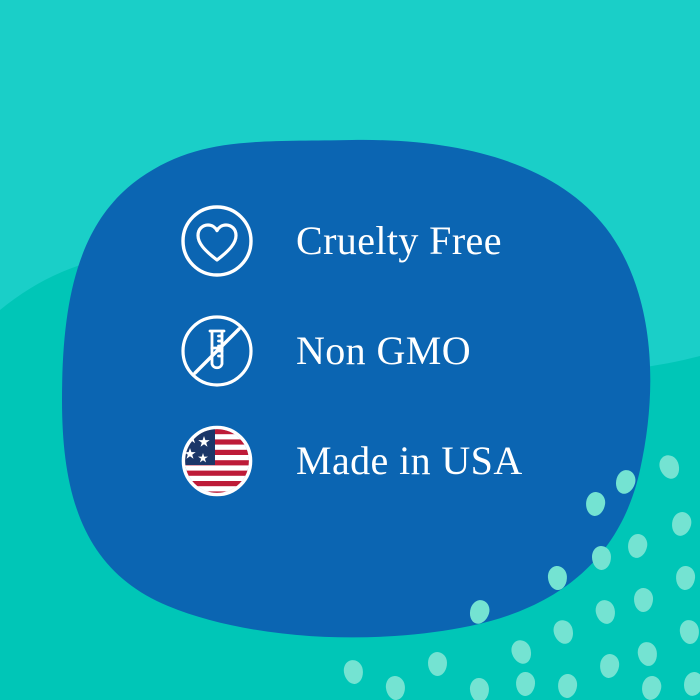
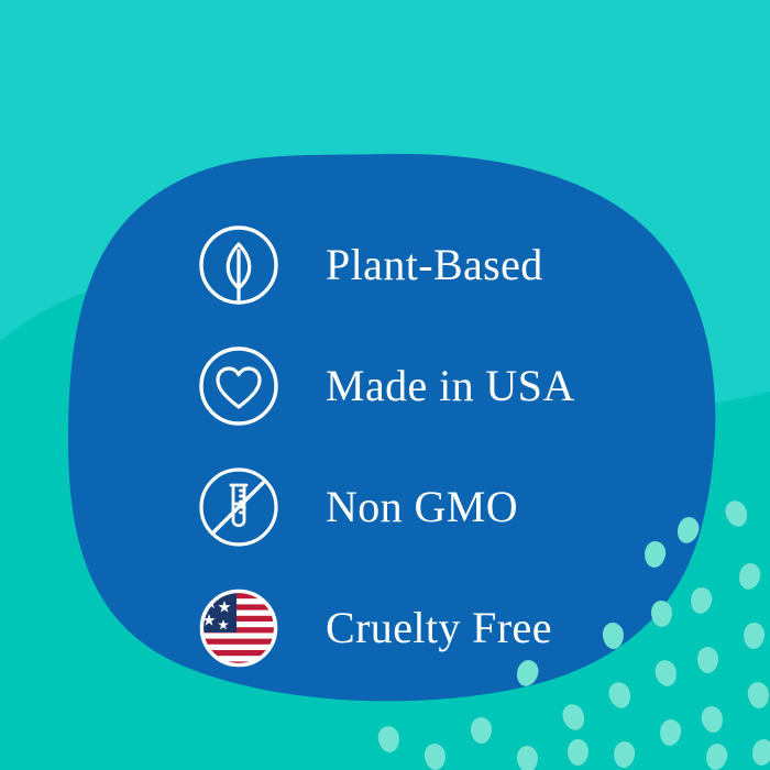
+ Plant-Based
- Cruelty Free
+ Made in USA
  Non GMO
- Made in USA
+ Cruelty Free
